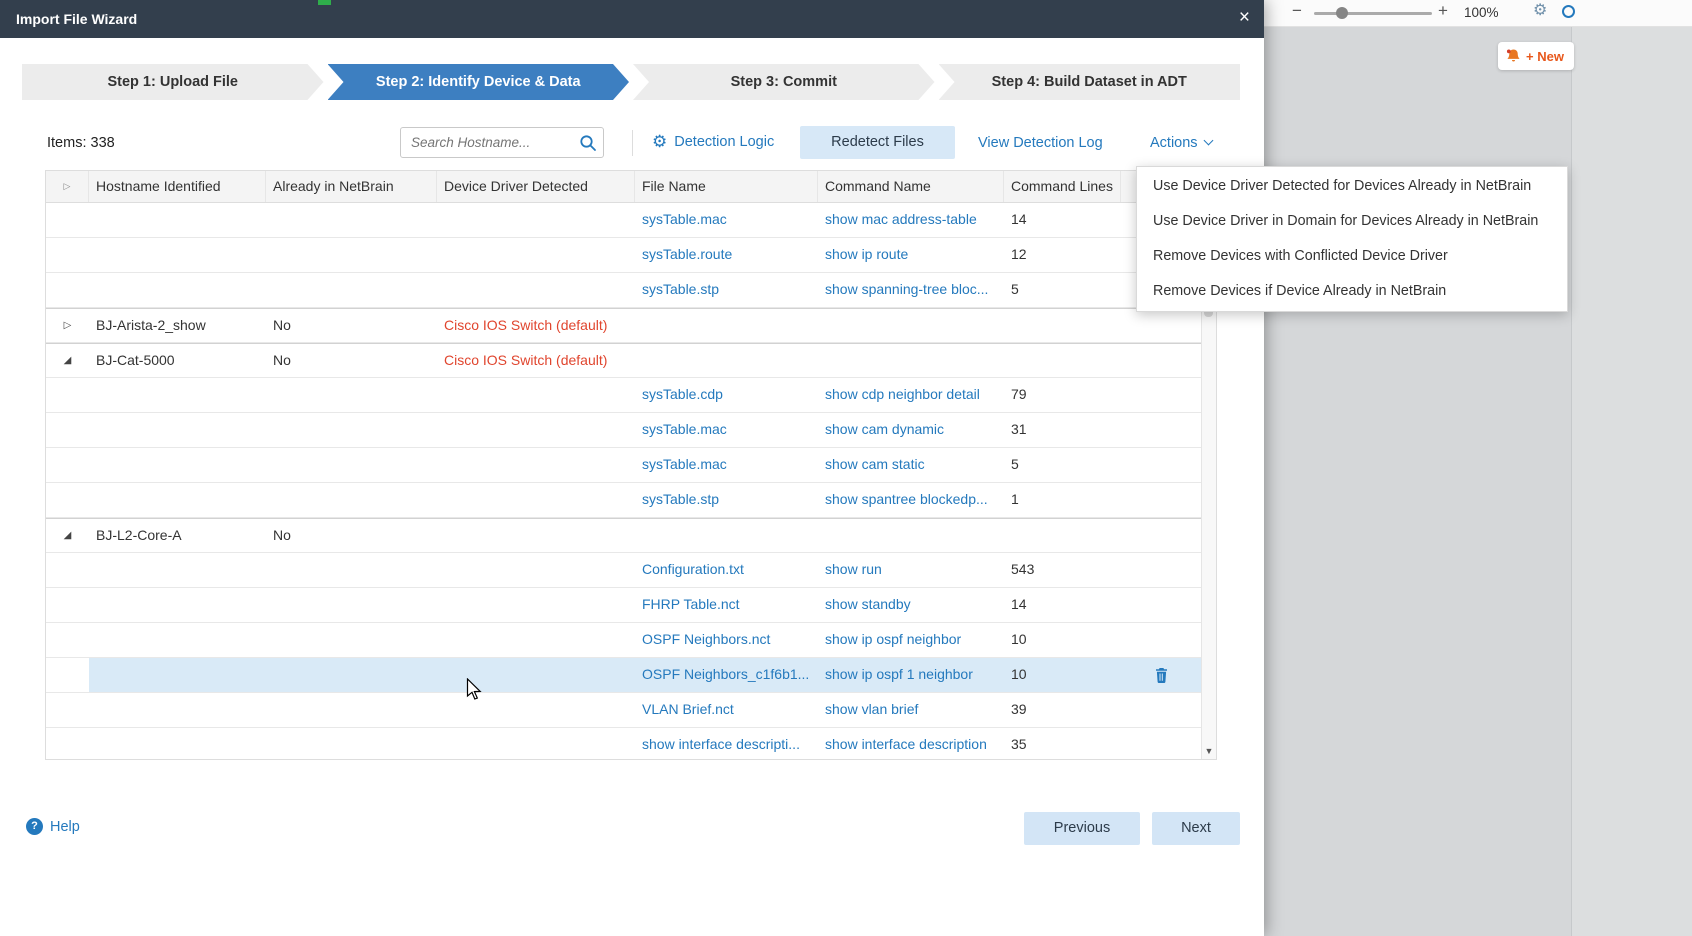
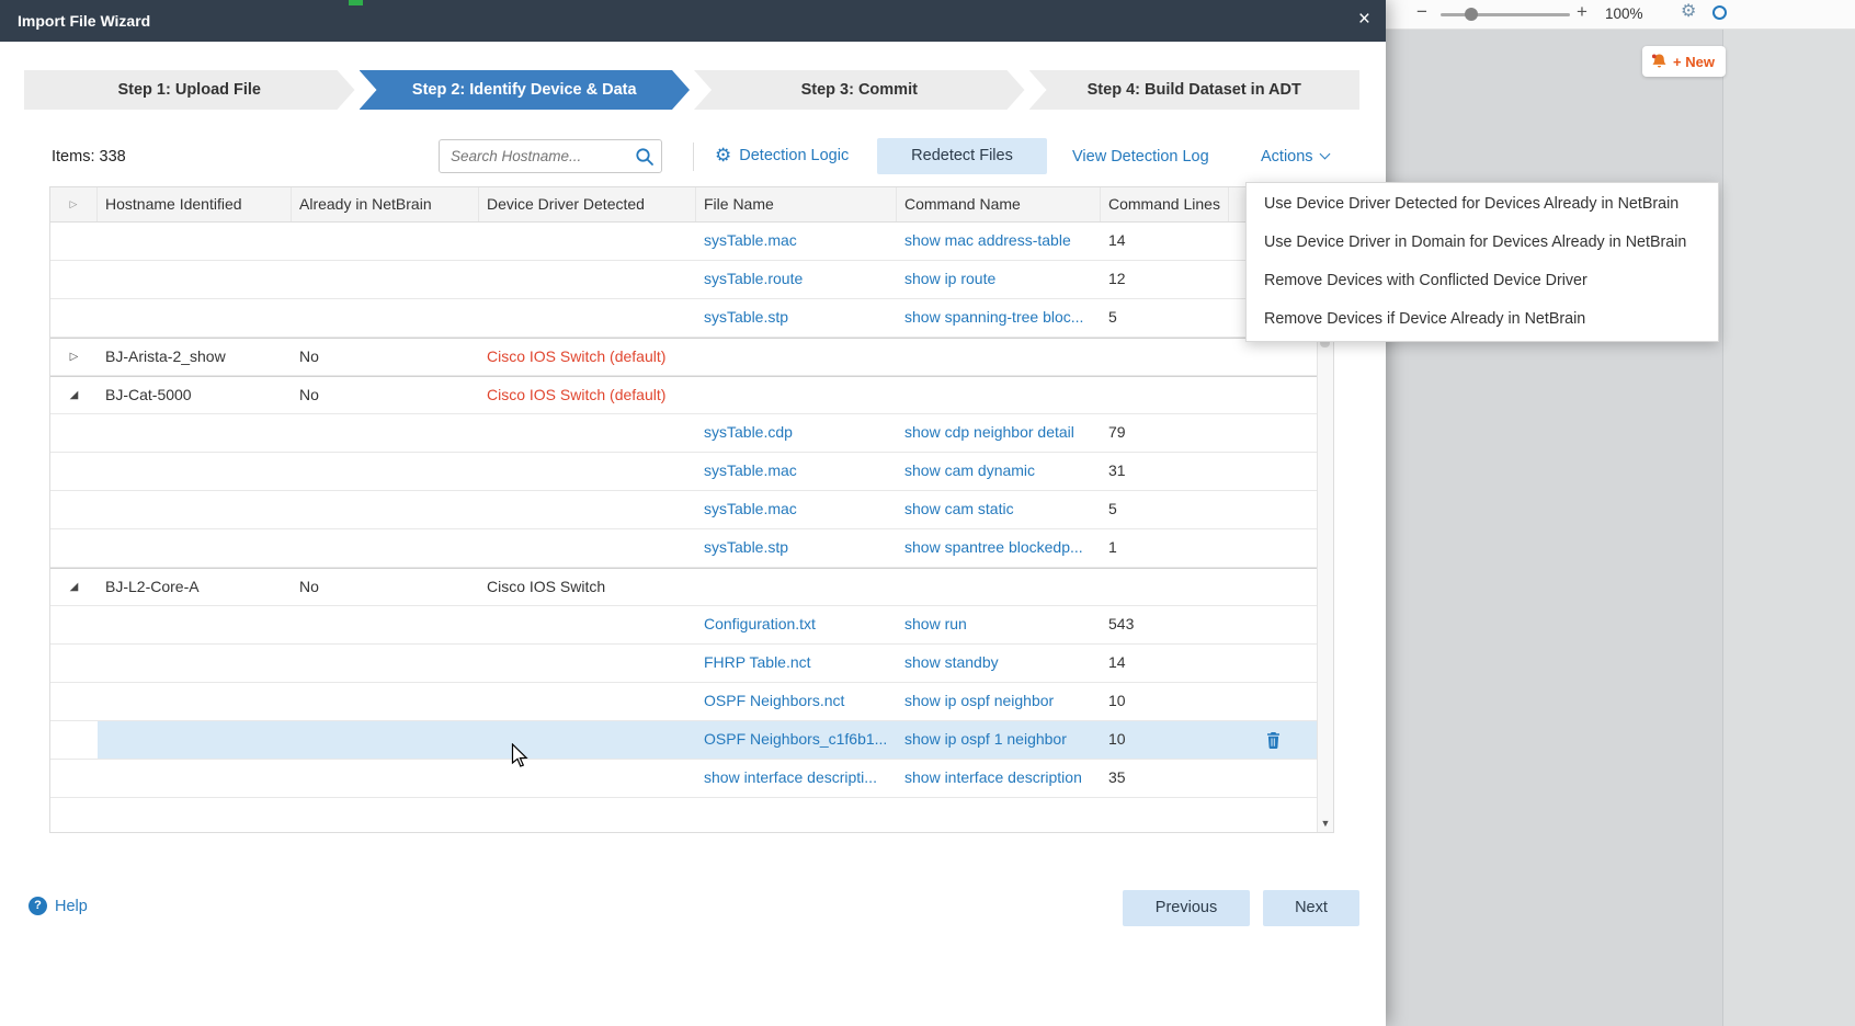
  −
  +
  100%
  ⚙
  + New
  Import File Wizard
  ×
  Step 1: Upload File
  Step 2: Identify Device & Data
  Step 3: Commit
  Step 4: Build Dataset in ADT
  Items: 338
  Search Hostname...
  ⚙
  Detection Logic
  Redetect Files
  View Detection Log
  Actions
  ▷
  Hostname Identified
  Already in NetBrain
  Device Driver Detected
  File Name
  Command Name
  Command Lines
  sysTable.mac
  show mac address-table
  14
  sysTable.route
  show ip route
  12
  sysTable.stp
  show spanning-tree bloc...
  5
  ▷
  BJ-Arista-2_show
  No
  Cisco IOS Switch (default)
  ◢
  BJ-Cat-5000
  No
  Cisco IOS Switch (default)
  sysTable.cdp
  show cdp neighbor detail
  79
  sysTable.mac
  show cam dynamic
  31
  sysTable.mac
  show cam static
  5
  sysTable.stp
  show spantree blockedp...
  1
  ◢
  BJ-L2-Core-A
  No
+ Cisco IOS Switch
  Configuration.txt
  show run
  543
  FHRP Table.nct
  show standby
  14
  OSPF Neighbors.nct
  show ip ospf neighbor
  10
  OSPF Neighbors_c1f6b1...
  show ip ospf 1 neighbor
  10
- VLAN Brief.nct
- show vlan brief
- 39
  show interface descripti...
  show interface description
  35
  ▼
  ?
  Help
  Previous
  Next
  Use Device Driver Detected for Devices Already in NetBrain
  Use Device Driver in Domain for Devices Already in NetBrain
  Remove Devices with Conflicted Device Driver
  Remove Devices if Device Already in NetBrain
